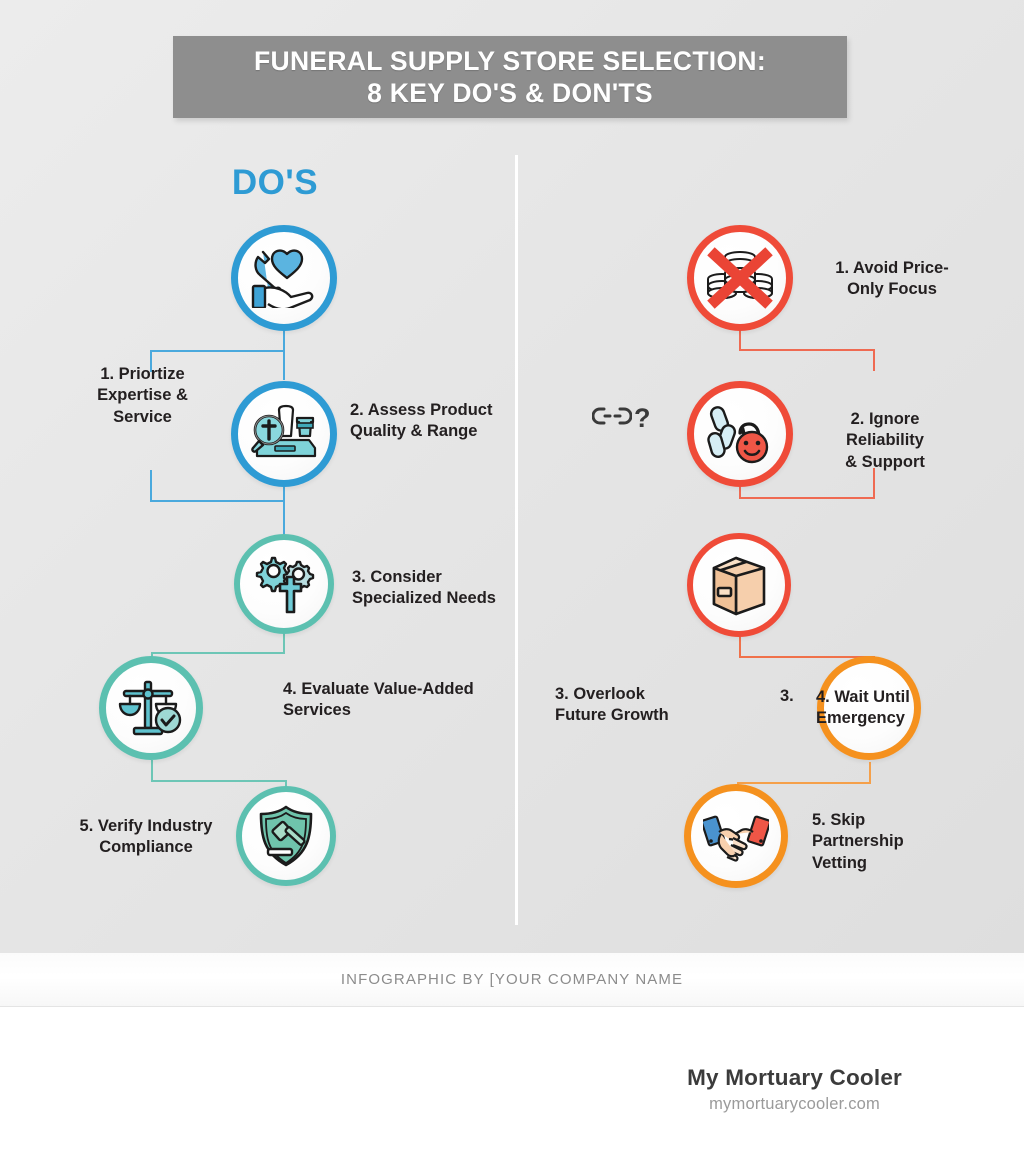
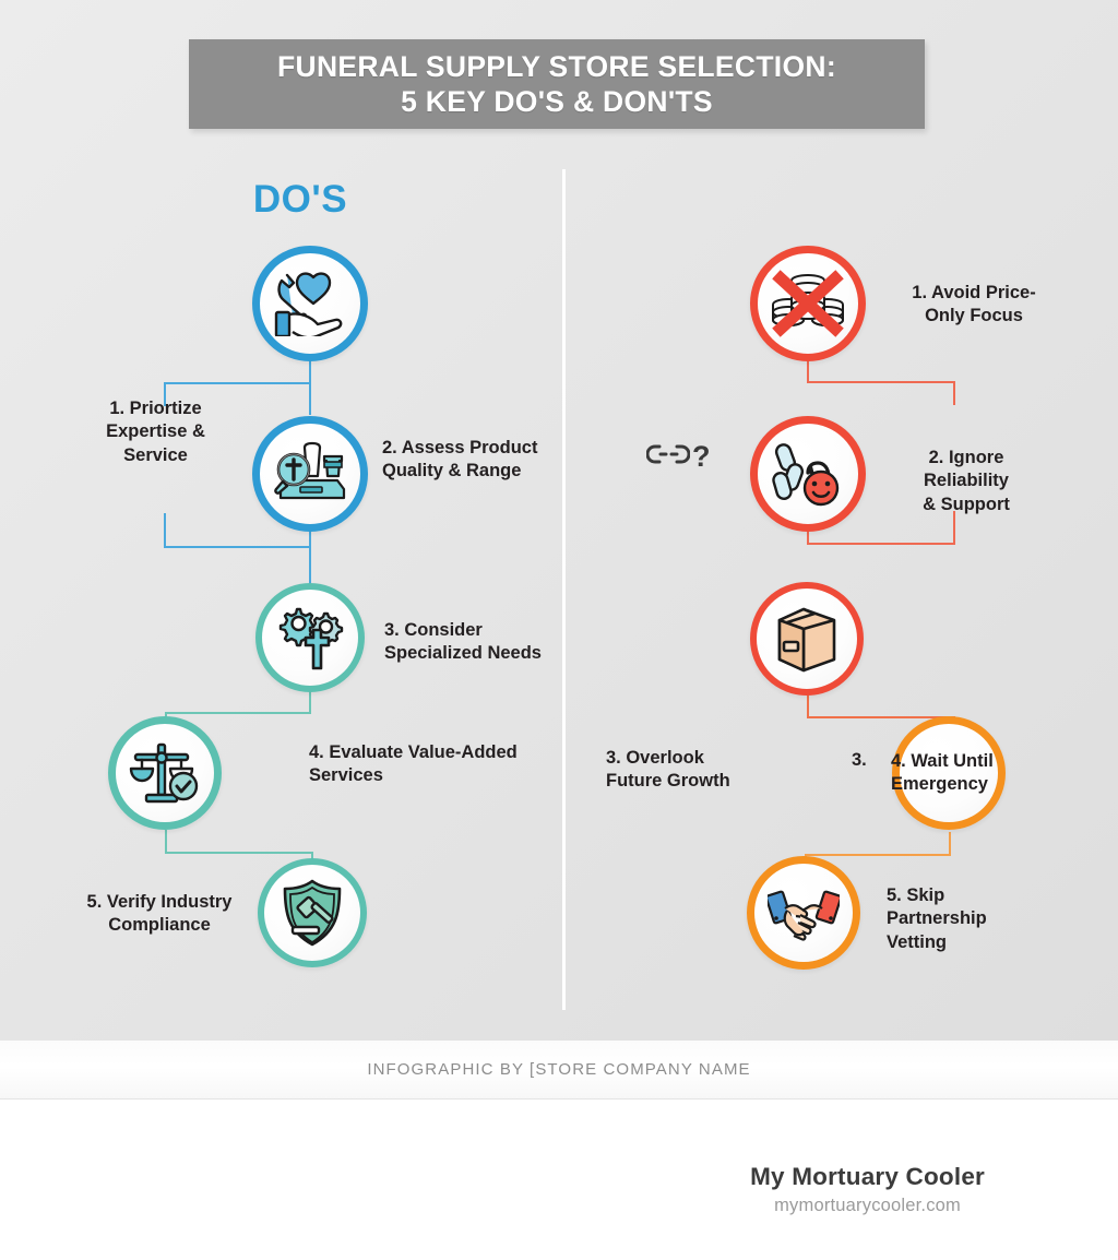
  FUNERAL SUPPLY STORE SELECTION:
- 8 KEY DO'S & DON'TS
+ 5 KEY DO'S & DON'TS
  DO'S
  1. Priortize
  Expertise &
  Service
  2. Assess Product
  Quality & Range
  3. Consider
  Specialized Needs
  4. Evaluate Value-Added
  Services
  5. Verify Industry
  Compliance
  1. Avoid Price-
  Only Focus
  2. Ignore
  Reliability
  & Support
  3. Overlook
  Future Growth
  3.
  4. Wait Until
  Emergency
  5. Skip
  Partnership
  Vetting
  ?
- INFOGRAPHIC BY [YOUR COMPANY NAME
+ INFOGRAPHIC BY [STORE COMPANY NAME
  My Mortuary Cooler
  mymortuarycooler.com
